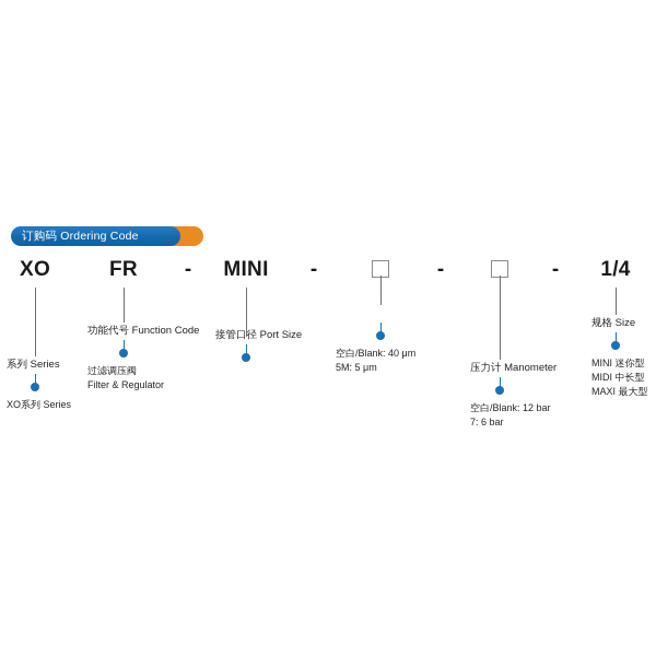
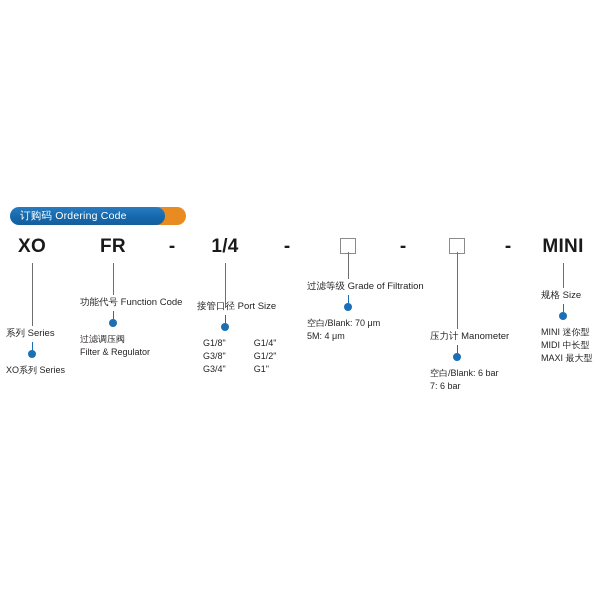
  订购码 Ordering Code
  XO
  FR
  -
- MINI
+ 1/4
  -
  -
  -
- 1/4
+ MINI
  系列 Series
  XO系列 Series
  功能代号 Function Code
  过滤调压阀
  Filter & Regulator
  接管口径 Port Size
+ G1/8"
+ G3/8"
+ G3/4" G1/4"
+ G1/2"
+ G1"
+ 过滤等级 Grade of Filtration
- 空白/Blank: 40 μm
+ 空白/Blank: 70 μm
- 5M: 5 μm
+ 5M: 4 μm
  压力计 Manometer
- 空白/Blank: 12 bar
+ 空白/Blank: 6 bar
  7: 6 bar
  规格 Size
  MINI 迷你型
  MIDI 中长型
  MAXI 最大型
